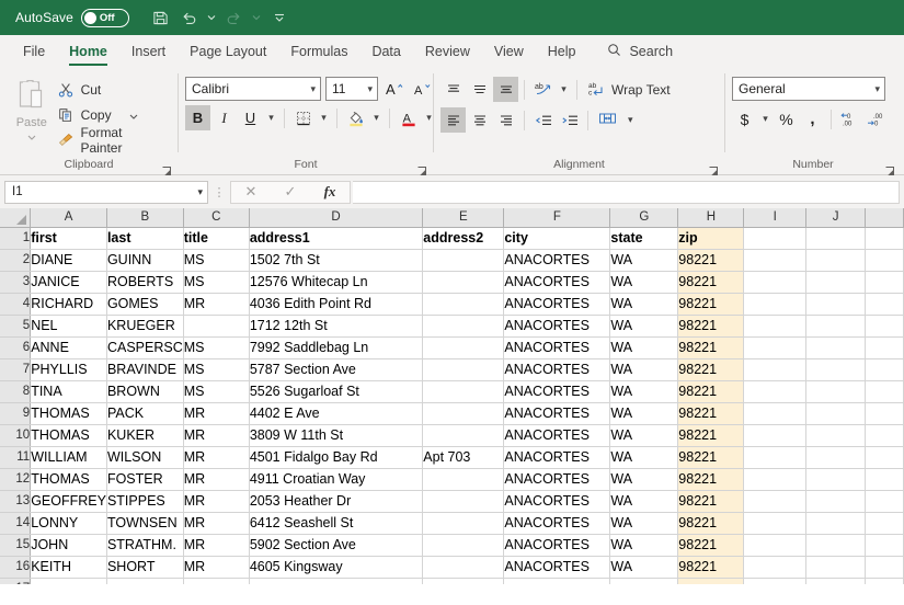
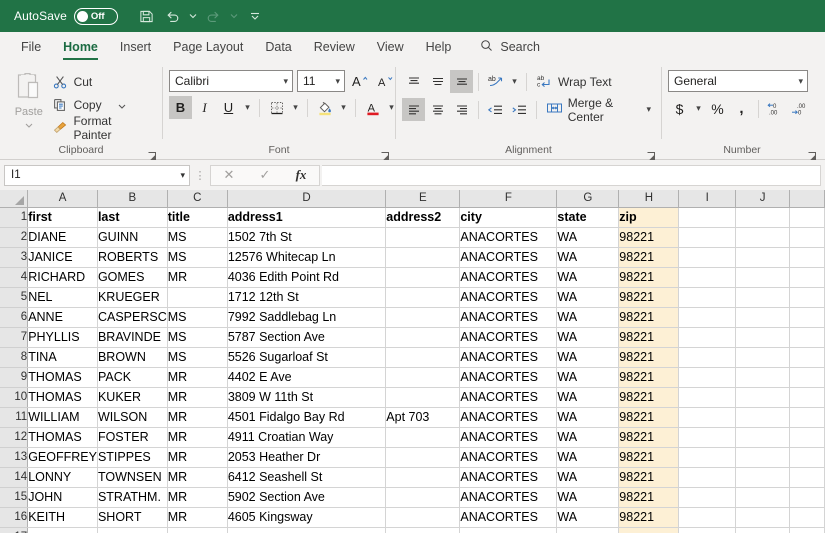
  AutoSave
  Off
  File
  Home
  Insert
  Page Layout
- Formulas
  Data
  Review
  View
  Help
  Search
  Paste
  Cut
  Copy
  Format Painter
  Clipboard
  Calibri
  ▾
  11
  ▾
  A
  A
  B
  I
  U
  ▾
  ▾
  ▾
  A
  ▾
  Font
  ▾
  Wrap Text
+ Merge & Center
  ▾
  Alignment
  General
  ▾
  $
  ▾
  %
  ,
  Number
  I1
  ▾
  ⋮
  ✕
  ✓
  fx
  	A	B	C	D	E	F	G	H	I	J
  1	first	last	title	address1	address2	city	state	zip
  2	DIANE	GUINN	MS	1502 7th St		ANACORTES	WA	98221
  3	JANICE	ROBERTS	MS	12576 Whitecap Ln		ANACORTES	WA	98221
  4	RICHARD	GOMES	MR	4036 Edith Point Rd		ANACORTES	WA	98221
  5	NEL	KRUEGER		1712 12th St		ANACORTES	WA	98221
  6	ANNE	CASPERSC	MS	7992 Saddlebag Ln		ANACORTES	WA	98221
  7	PHYLLIS	BRAVINDE	MS	5787 Section Ave		ANACORTES	WA	98221
  8	TINA	BROWN	MS	5526 Sugarloaf St		ANACORTES	WA	98221
  9	THOMAS	PACK	MR	4402 E Ave		ANACORTES	WA	98221
  10	THOMAS	KUKER	MR	3809 W 11th St		ANACORTES	WA	98221
  11	WILLIAM	WILSON	MR	4501 Fidalgo Bay Rd	Apt 703	ANACORTES	WA	98221
  12	THOMAS	FOSTER	MR	4911 Croatian Way		ANACORTES	WA	98221
  13	GEOFFREY	STIPPES	MR	2053 Heather Dr		ANACORTES	WA	98221
  14	LONNY	TOWNSEN	MR	6412 Seashell St		ANACORTES	WA	98221
  15	JOHN	STRATHM.	MR	5902 Section Ave		ANACORTES	WA	98221
  16	KEITH	SHORT	MR	4605 Kingsway		ANACORTES	WA	98221
